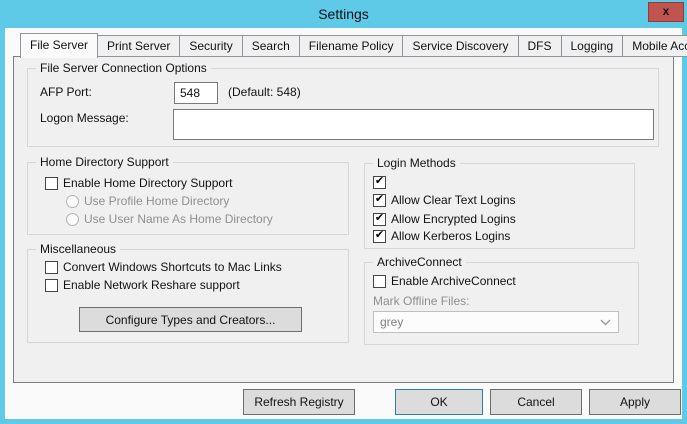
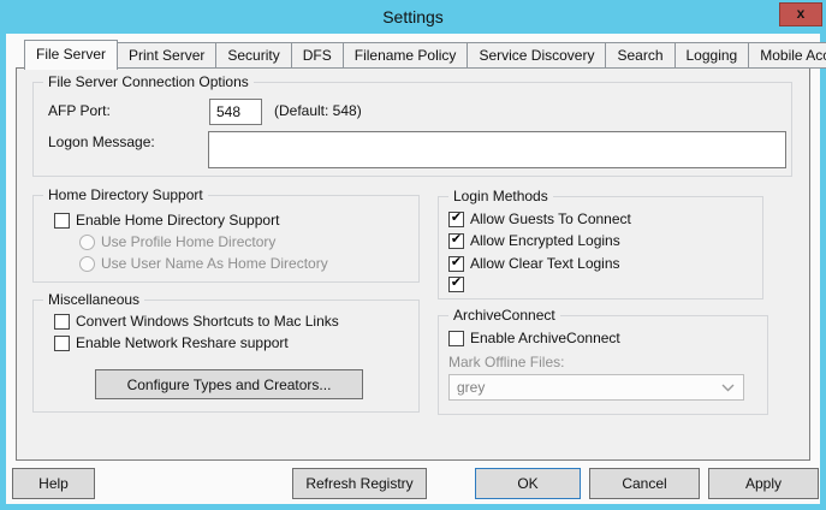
  Settings
  x
  File Server
  Print Server
  Security
- Search
+ DFS
  Filename Policy
  Service Discovery
- DFS
+ Search
  Logging
  File Server Connection Options
  AFP Port:
  548
  (Default: 548)
  Logon Message:
  Home Directory Support
  Enable Home Directory Support
  Use Profile Home Directory
  Use User Name As Home Directory
  Miscellaneous
  Convert Windows Shortcuts to Mac Links
  Enable Network Reshare support
  Configure Types and Creators...
  Login Methods
  ✔
+ Allow Guests To Connect
  ✔
- Allow Clear Text Logins
+ Allow Encrypted Logins
  ✔
- Allow Encrypted Logins
+ Allow Clear Text Logins
  ✔
- Allow Kerberos Logins
  ArchiveConnect
  Enable ArchiveConnect
  Mark Offline Files:
  grey
+ Help
  Refresh Registry
  OK
  Cancel
  Apply
